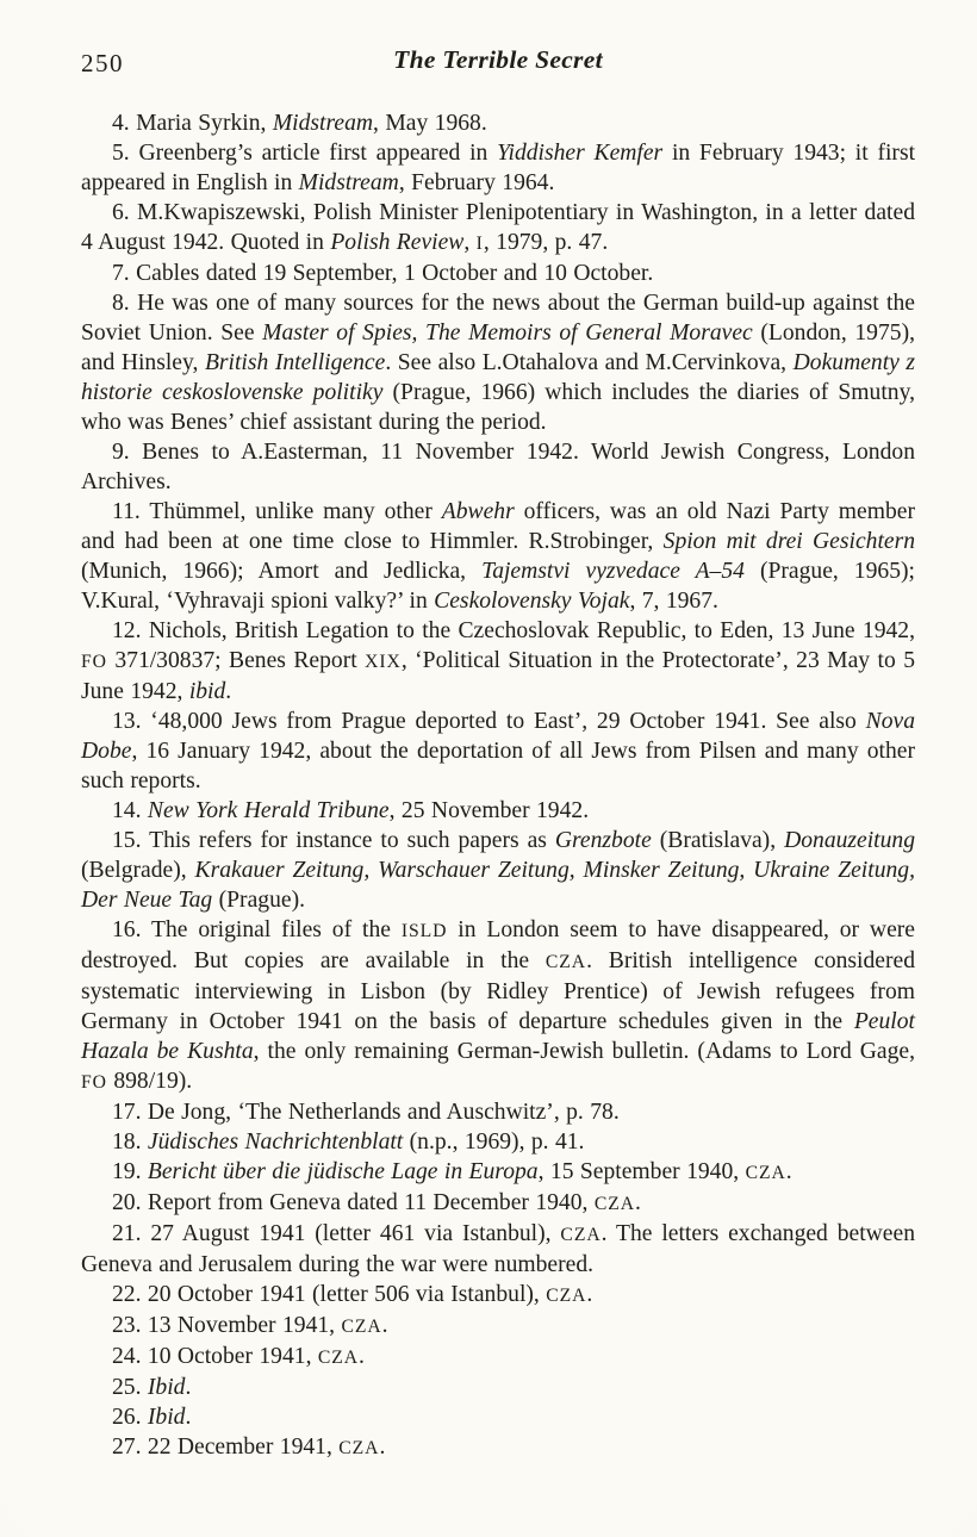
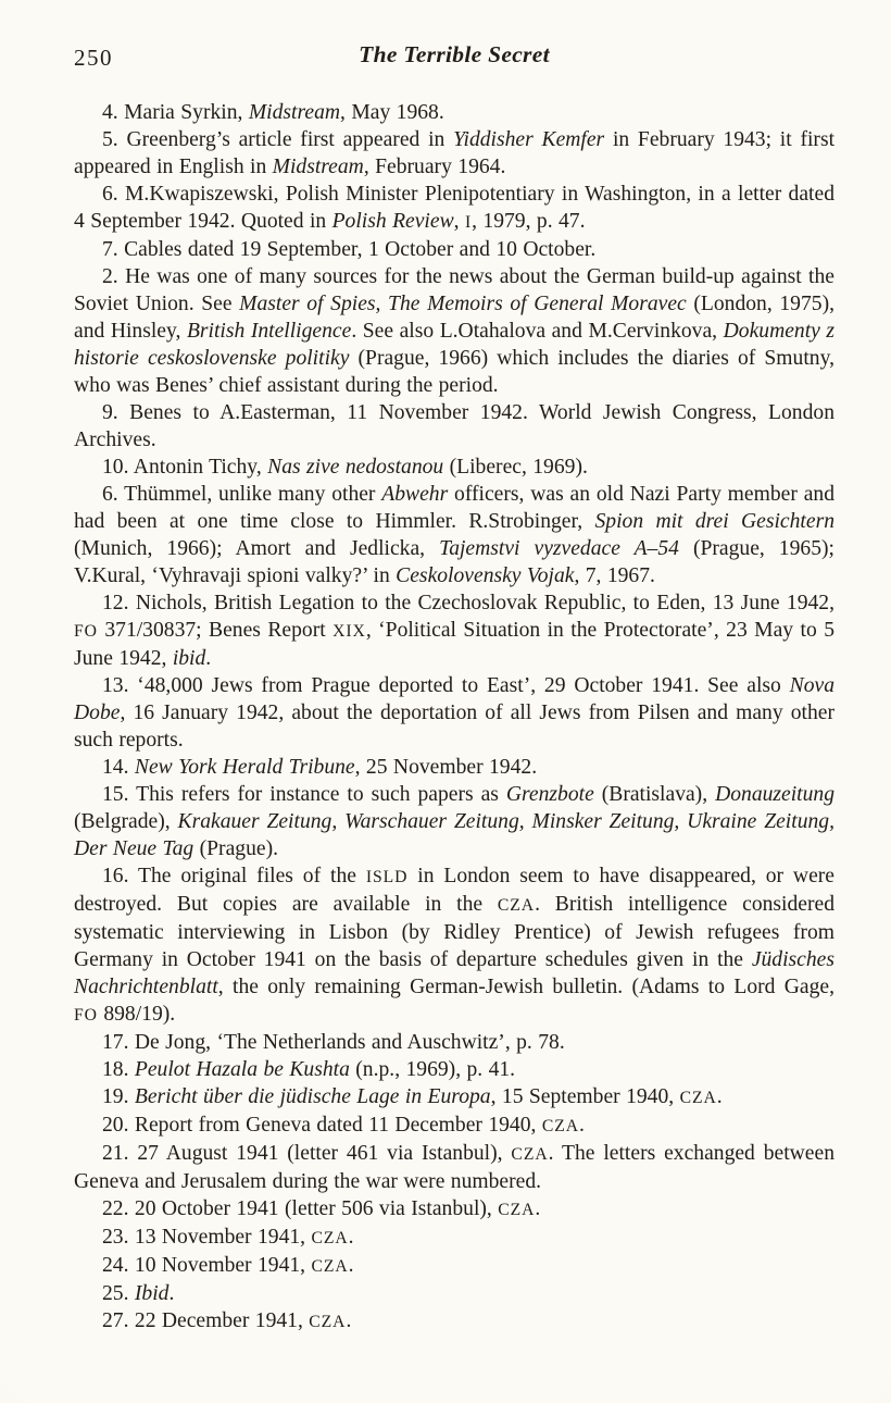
  250
  The Terrible Secret
  4. Maria Syrkin, Midstream, May 1968.
  5. Greenberg’s article first appeared in Yiddisher Kemfer in February 1943; it first appeared in English in Midstream, February 1964.
- 6. M.Kwapiszewski, Polish Minister Plenipotentiary in Washington, in a letter dated 4 August 1942. Quoted in Polish Review, I, 1979, p. 47.
+ 6. M.Kwapiszewski, Polish Minister Plenipotentiary in Washington, in a letter dated 4 September 1942. Quoted in Polish Review, I, 1979, p. 47.
  7. Cables dated 19 September, 1 October and 10 October.
- 8. He was one of many sources for the news about the German build-up against the Soviet Union. See Master of Spies, The Memoirs of General Moravec (London, 1975), and Hinsley, British Intelligence. See also L.Otahalova and M.Cervinkova, Dokumenty z historie ceskoslovenske politiky (Prague, 1966) which includes the diaries of Smutny, who was Benes’ chief assistant during the period.
+ 2. He was one of many sources for the news about the German build-up against the Soviet Union. See Master of Spies, The Memoirs of General Moravec (London, 1975), and Hinsley, British Intelligence. See also L.Otahalova and M.Cervinkova, Dokumenty z historie ceskoslovenske politiky (Prague, 1966) which includes the diaries of Smutny, who was Benes’ chief assistant during the period.
  9. Benes to A.Easterman, 11 November 1942. World Jewish Congress, London Archives.
+ 10. Antonin Tichy, Nas zive nedostanou (Liberec, 1969).
- 11. Thümmel, unlike many other Abwehr officers, was an old Nazi Party member and had been at one time close to Himmler. R.Strobinger, Spion mit drei Gesichtern (Munich, 1966); Amort and Jedlicka, Tajemstvi vyzvedace A–54 (Prague, 1965); V.Kural, ‘Vyhravaji spioni valky?’ in Ceskolovensky Vojak, 7, 1967.
+ 6. Thümmel, unlike many other Abwehr officers, was an old Nazi Party member and had been at one time close to Himmler. R.Strobinger, Spion mit drei Gesichtern (Munich, 1966); Amort and Jedlicka, Tajemstvi vyzvedace A–54 (Prague, 1965); V.Kural, ‘Vyhravaji spioni valky?’ in Ceskolovensky Vojak, 7, 1967.
  12. Nichols, British Legation to the Czechoslovak Republic, to Eden, 13 June 1942, FO 371/30837; Benes Report XIX, ‘Political Situation in the Protectorate’, 23 May to 5 June 1942, ibid.
  13. ‘48,000 Jews from Prague deported to East’, 29 October 1941. See also Nova Dobe, 16 January 1942, about the deportation of all Jews from Pilsen and many other such reports.
  14. New York Herald Tribune, 25 November 1942.
  15. This refers for instance to such papers as Grenzbote (Bratislava), Donauzeitung (Belgrade), Krakauer Zeitung, Warschauer Zeitung, Minsker Zeitung, Ukraine Zeitung, Der Neue Tag (Prague).
- 16. The original files of the ISLD in London seem to have disappeared, or were destroyed. But copies are available in the CZA. British intelligence considered systematic interviewing in Lisbon (by Ridley Prentice) of Jewish refugees from Germany in October 1941 on the basis of departure schedules given in the Peulot Hazala be Kushta, the only remaining German-Jewish bulletin. (Adams to Lord Gage, FO 898/19).
+ 16. The original files of the ISLD in London seem to have disappeared, or were destroyed. But copies are available in the CZA. British intelligence considered systematic interviewing in Lisbon (by Ridley Prentice) of Jewish refugees from Germany in October 1941 on the basis of departure schedules given in the Jüdisches Nachrichtenblatt, the only remaining German-Jewish bulletin. (Adams to Lord Gage, FO 898/19).
  17. De Jong, ‘The Netherlands and Auschwitz’, p. 78.
- 18. Jüdisches Nachrichtenblatt (n.p., 1969), p. 41.
+ 18. Peulot Hazala be Kushta (n.p., 1969), p. 41.
  19. Bericht über die jüdische Lage in Europa, 15 September 1940, CZA.
  20. Report from Geneva dated 11 December 1940, CZA.
  21. 27 August 1941 (letter 461 via Istanbul), CZA. The letters exchanged between Geneva and Jerusalem during the war were numbered.
  22. 20 October 1941 (letter 506 via Istanbul), CZA.
  23. 13 November 1941, CZA.
- 24. 10 October 1941, CZA.
+ 24. 10 November 1941, CZA.
  25. Ibid.
- 26. Ibid.
  27. 22 December 1941, CZA.
